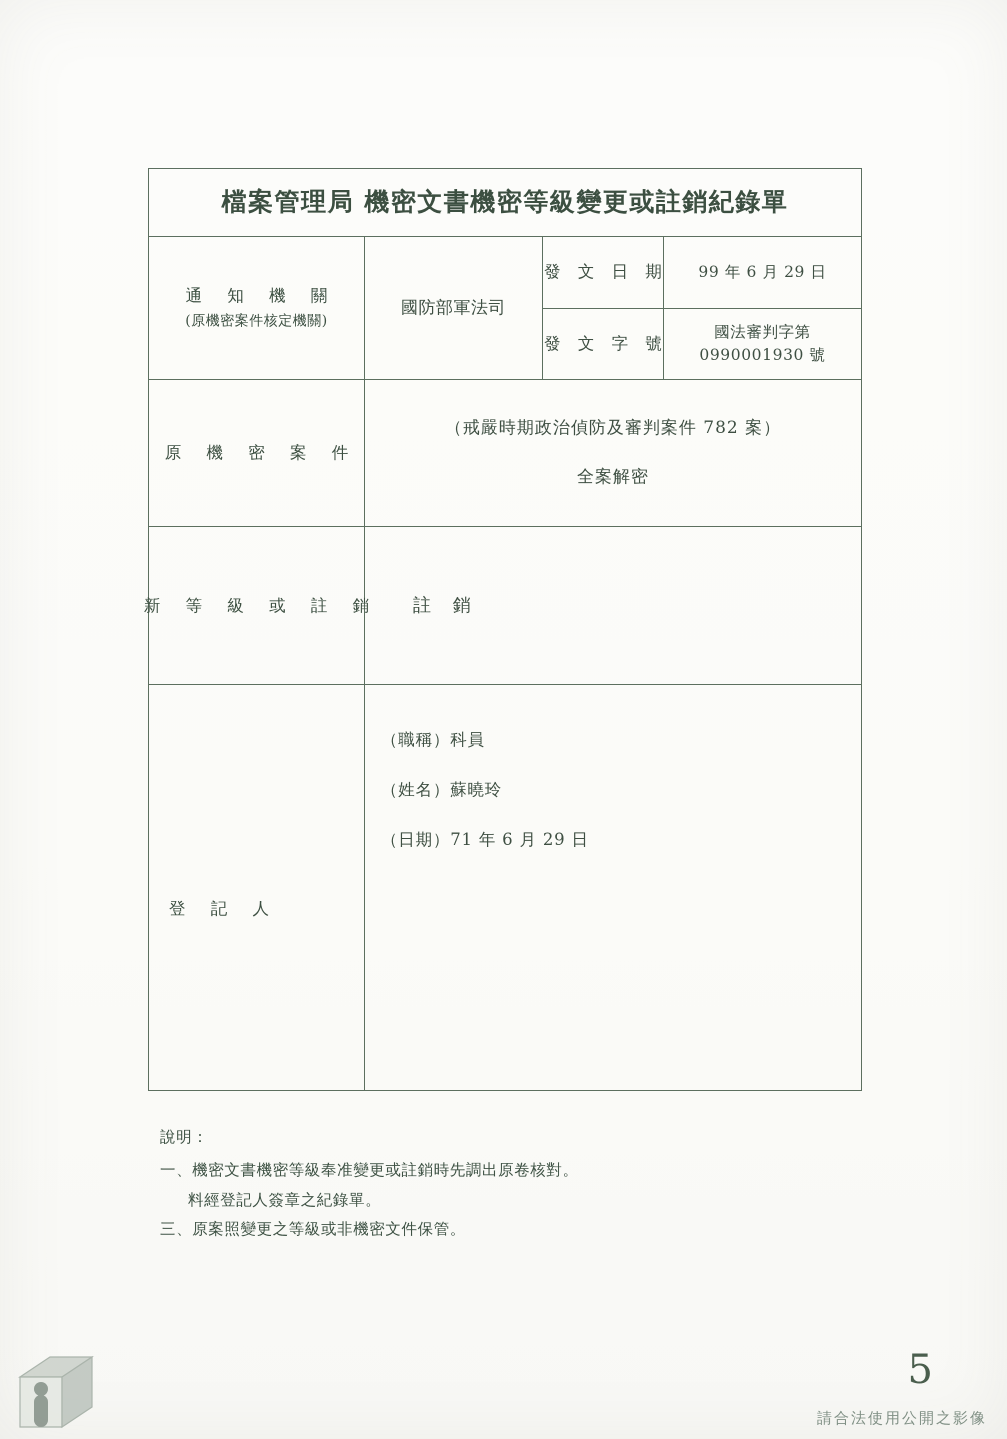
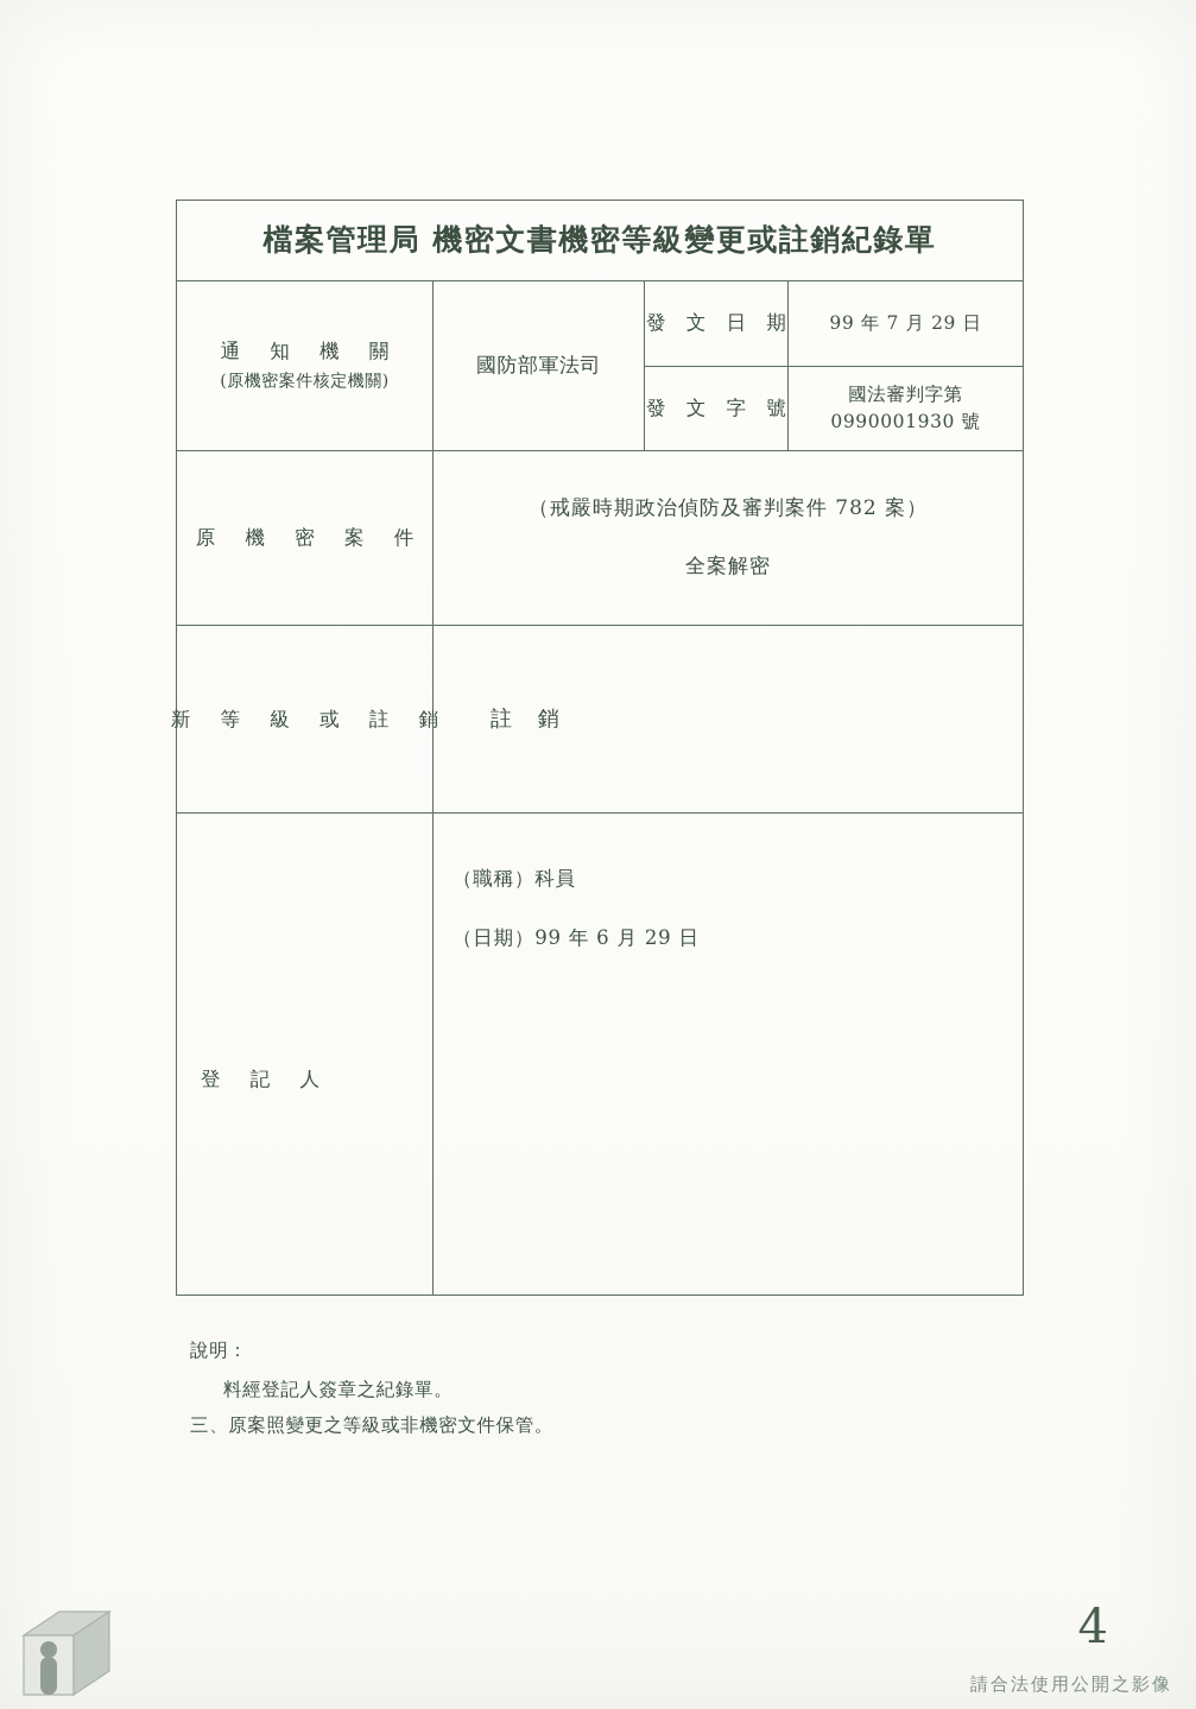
  檔案管理局 機密文書機密等級變更或註銷紀錄單
  通 知 機 關
  (原機密案件核定機關)
  國防部軍法司
  發 文 日 期
- 99 年 6 月 29 日
+ 99 年 7 月 29 日
  發 文 字 號
  國法審判字第
  0990001930 號
  原 機 密 案 件
  （戒嚴時期政治偵防及審判案件 782 案）
  全案解密
  新 等 級 或 註 銷
  註 銷
  登 記 人
  （職稱）科員
- （姓名）蘇曉玲
- （日期）71 年 6 月 29 日
+ （日期）99 年 6 月 29 日
  說明：
- 一、機密文書機密等級奉准變更或註銷時先調出原卷核對。
  料經登記人簽章之紀錄單。
  三、原案照變更之等級或非機密文件保管。
- 5
+ 4
  請合法使用公開之影像
